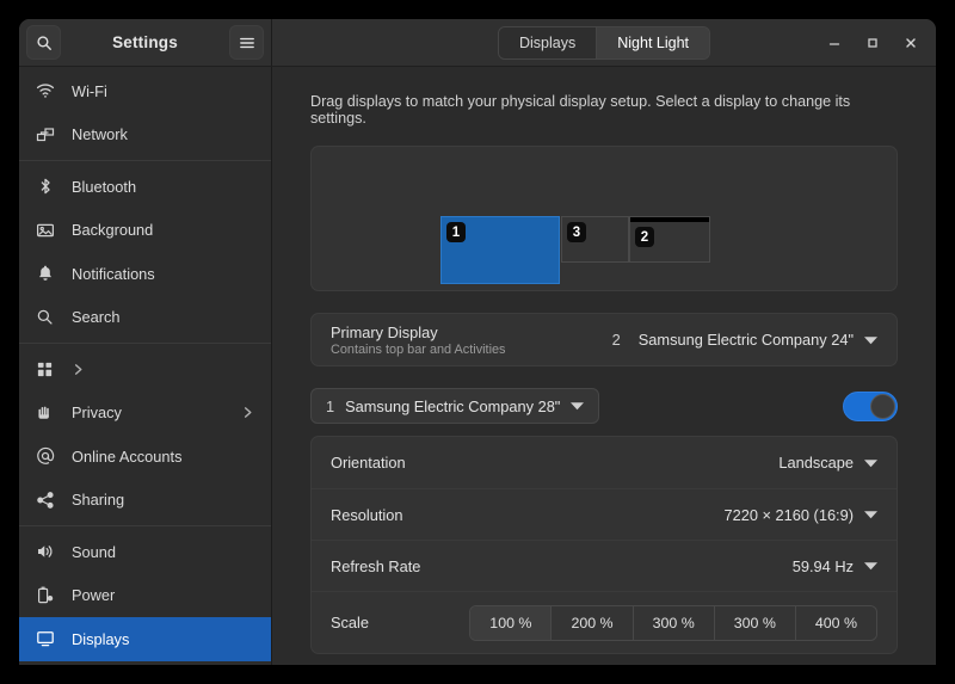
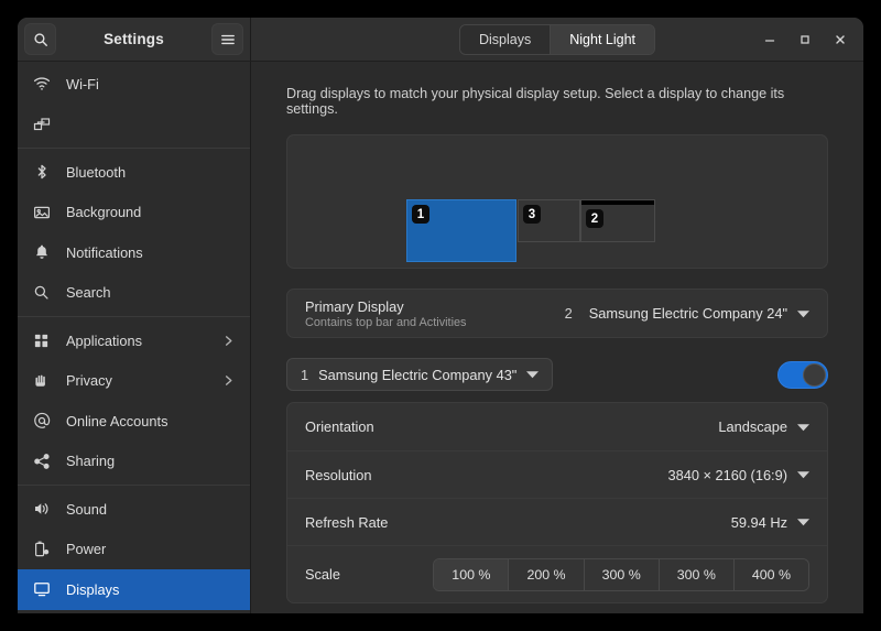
  Settings
  Displays
  Night Light
  Wi-Fi
- Network
  Bluetooth
  Background
  Notifications
  Search
+ Applications
  Privacy
  Online Accounts
  Sharing
  Sound
  Power
  Displays
  Drag displays to match your physical display setup. Select a display to change its settings.
  1
  3
  2
  Primary Display
  Contains top bar and Activities
  2
  Samsung Electric Company 24"
  1
- Samsung Electric Company 28"
+ Samsung Electric Company 43"
  Orientation
  Landscape
  Resolution
- 7220 × 2160 (16:9)
+ 3840 × 2160 (16:9)
  Refresh Rate
  59.94 Hz
  Scale
  100 %
  200 %
  300 %
  300 %
  400 %
